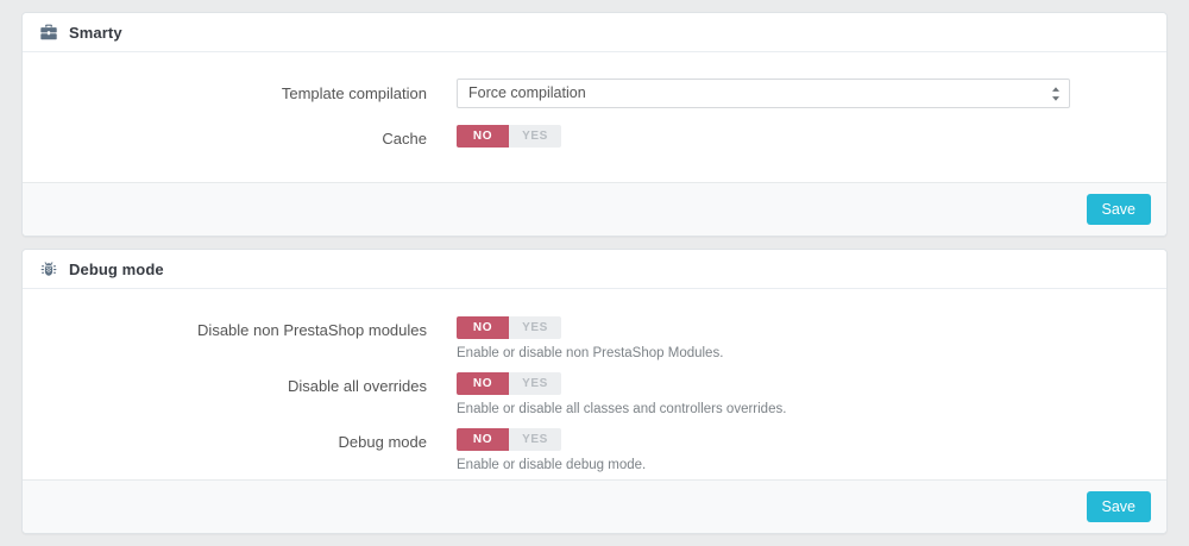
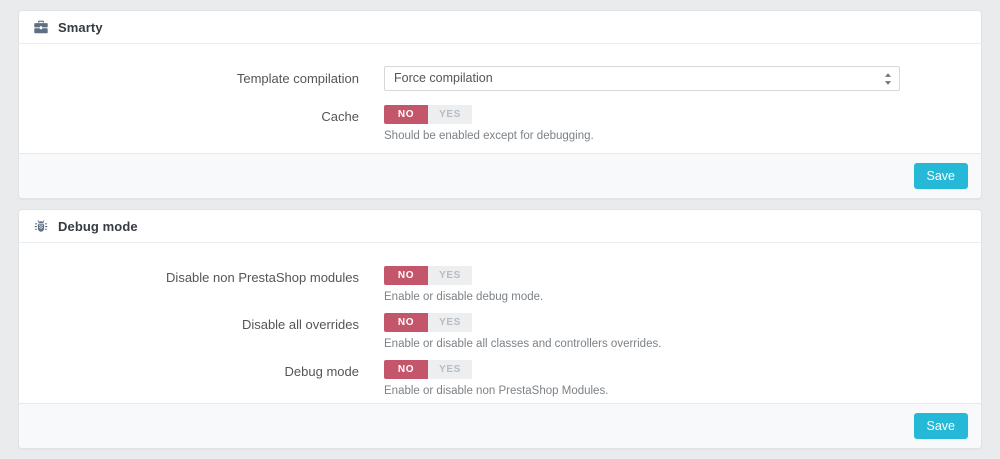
  Smarty
  Template compilation
  Force compilation
  Cache
  NO
  YES
+ Should be enabled except for debugging.
  Save
  Debug mode
  Disable non PrestaShop modules
  NO
  YES
- Enable or disable non PrestaShop Modules.
+ Enable or disable debug mode.
  Disable all overrides
  NO
  YES
  Enable or disable all classes and controllers overrides.
  Debug mode
  NO
  YES
- Enable or disable debug mode.
+ Enable or disable non PrestaShop Modules.
  Save
